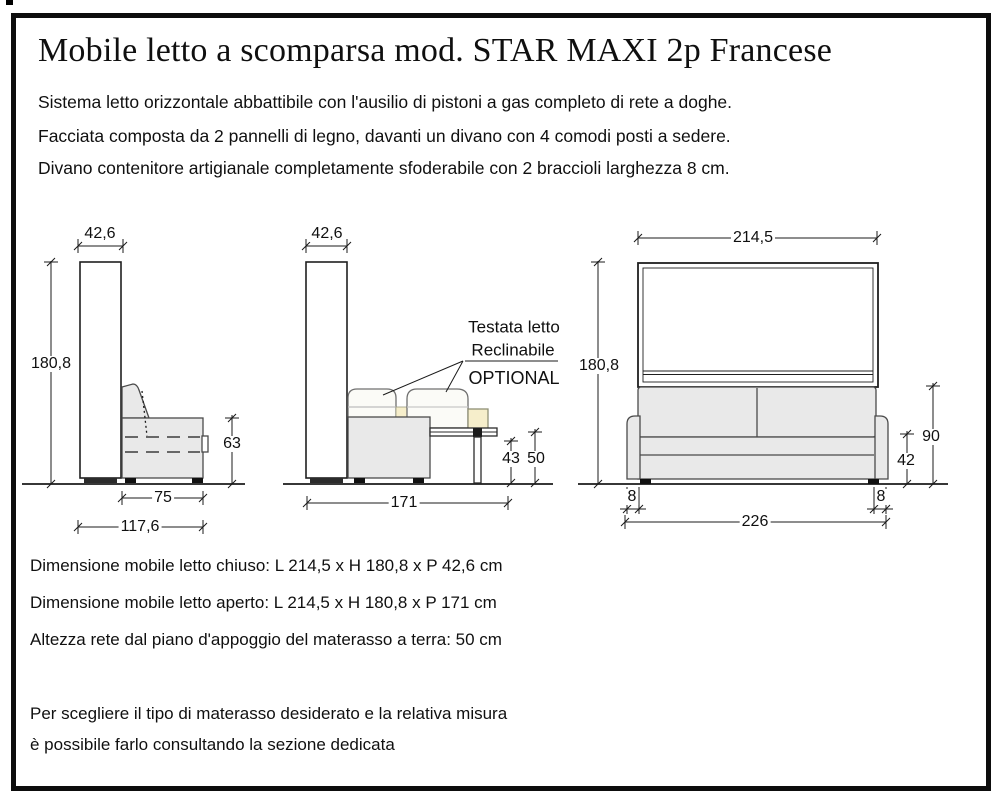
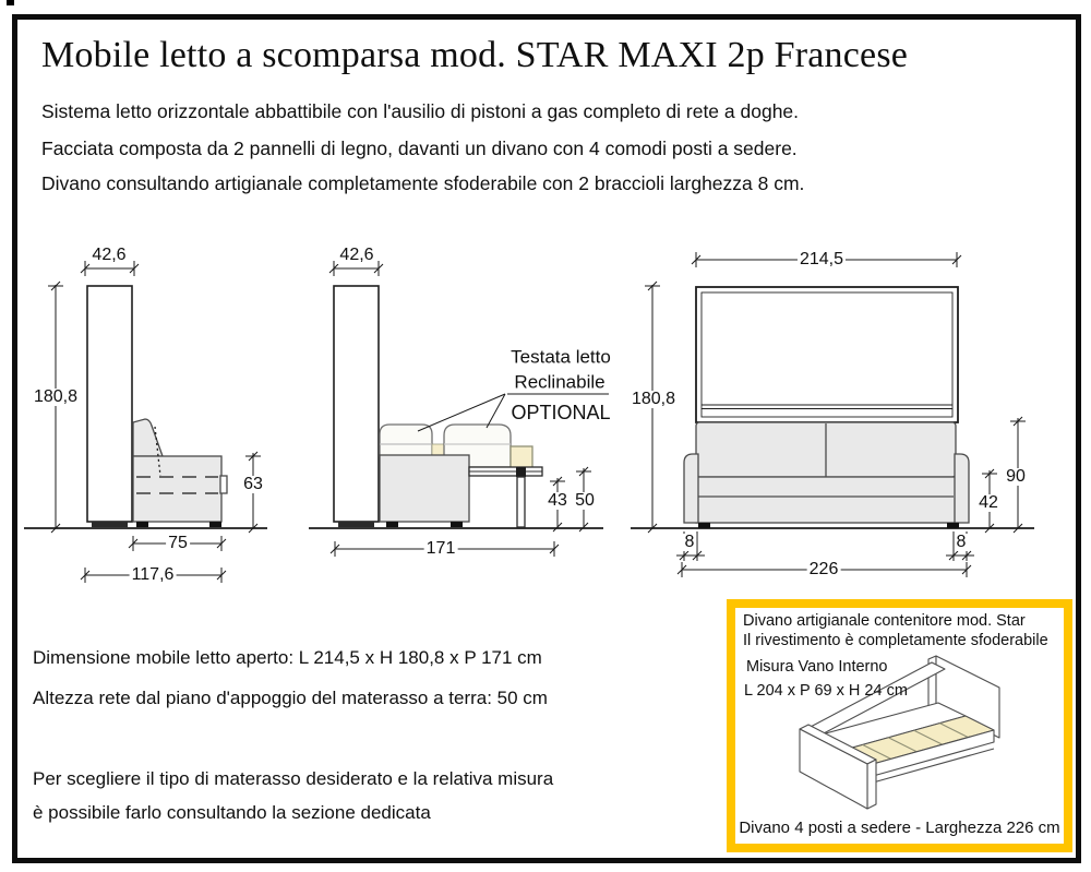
  Mobile letto a scomparsa mod. STAR MAXI 2p Francese
  Sistema letto orizzontale abbattibile con l'ausilio di pistoni a gas completo di rete a doghe.
  Facciata composta da 2 pannelli di legno, davanti un divano con 4 comodi posti a sedere.
- Divano contenitore artigianale completamente sfoderabile con 2 braccioli larghezza 8 cm.
+ Divano consultando artigianale completamente sfoderabile con 2 braccioli larghezza 8 cm.
  42,6
  180,8
  63
  75
  117,6
  42,6
  171
  43
  50
  Testata letto
  Reclinabile
  OPTIONAL
  214,5
  180,8
  90
  42
  8
  8
  226
- Dimensione mobile letto chiuso: L 214,5 x H 180,8 x P 42,6 cm
  Dimensione mobile letto aperto: L 214,5 x H 180,8 x P 171 cm
  Altezza rete dal piano d'appoggio del materasso a terra: 50 cm
  Per scegliere il tipo di materasso desiderato e la relativa misura
  è possibile farlo consultando la sezione dedicata
+ Divano artigianale contenitore mod. Star
+ Il rivestimento è completamente sfoderabile
+ Misura Vano Interno
+ L 204 x P 69 x H 24 cm
+ Divano 4 posti a sedere - Larghezza 226 cm
